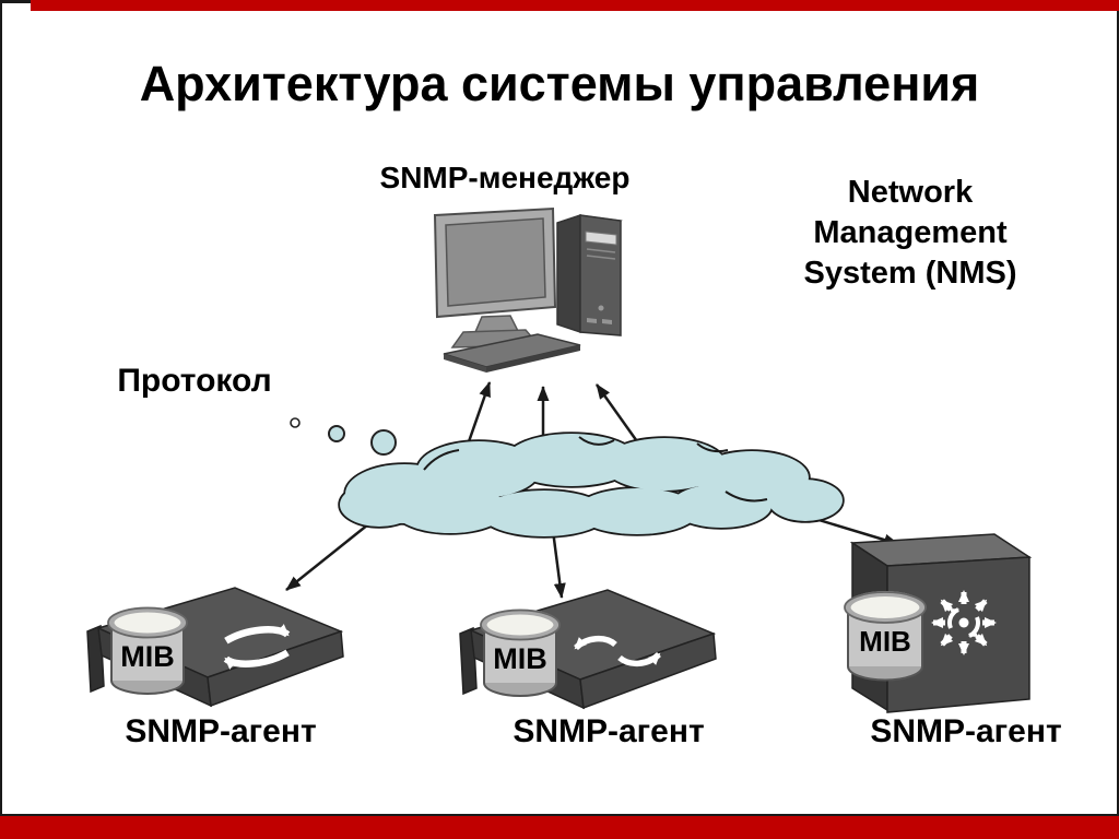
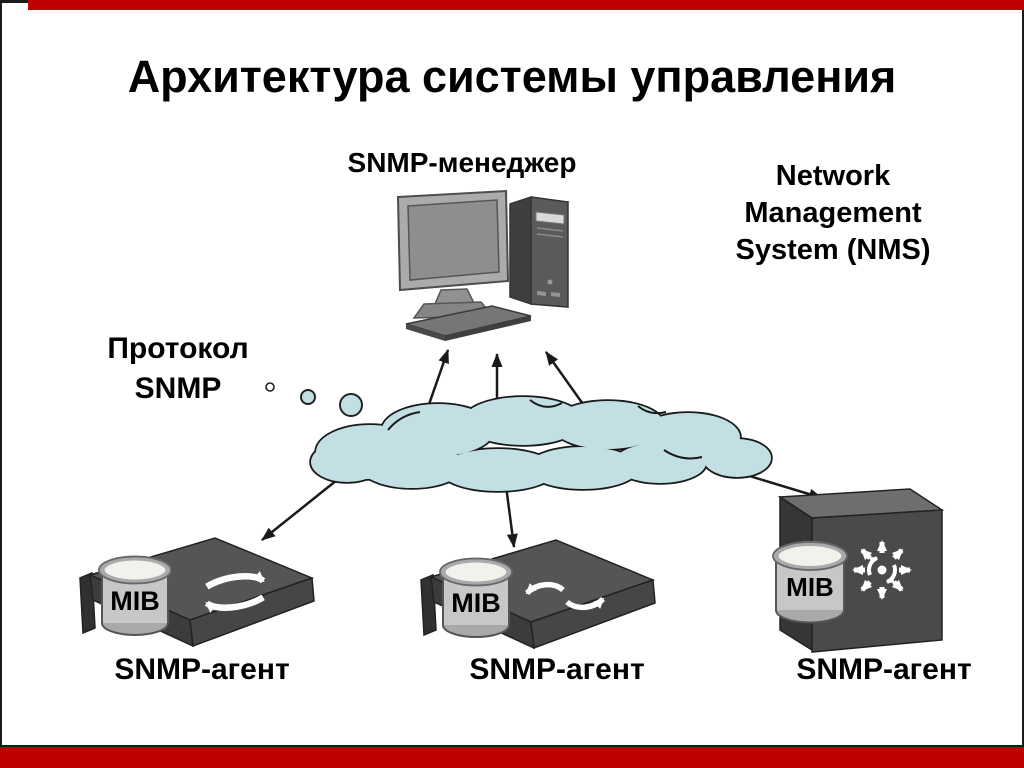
  MIB
  MIB
  MIB
  Архитектура системы управления
  SNMP-менеджер
  Network
  Management
  System (NMS)
  Протокол
+ SNMP
  SNMP-агент
  SNMP-агент
  SNMP-агент
